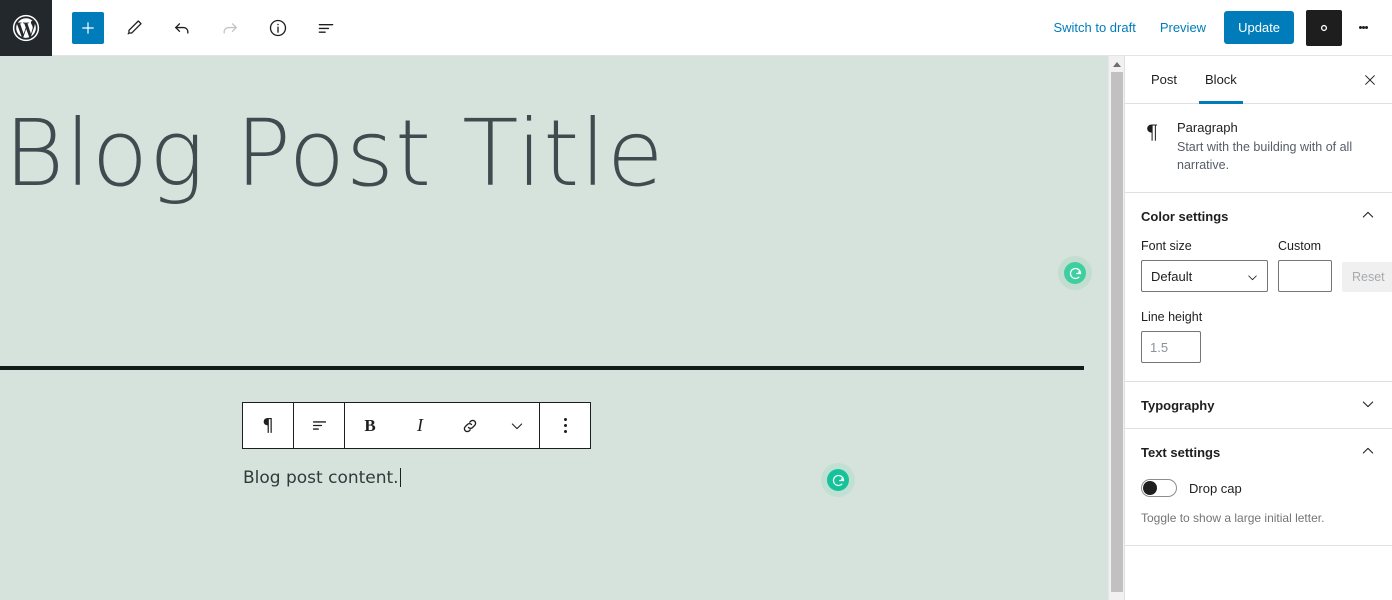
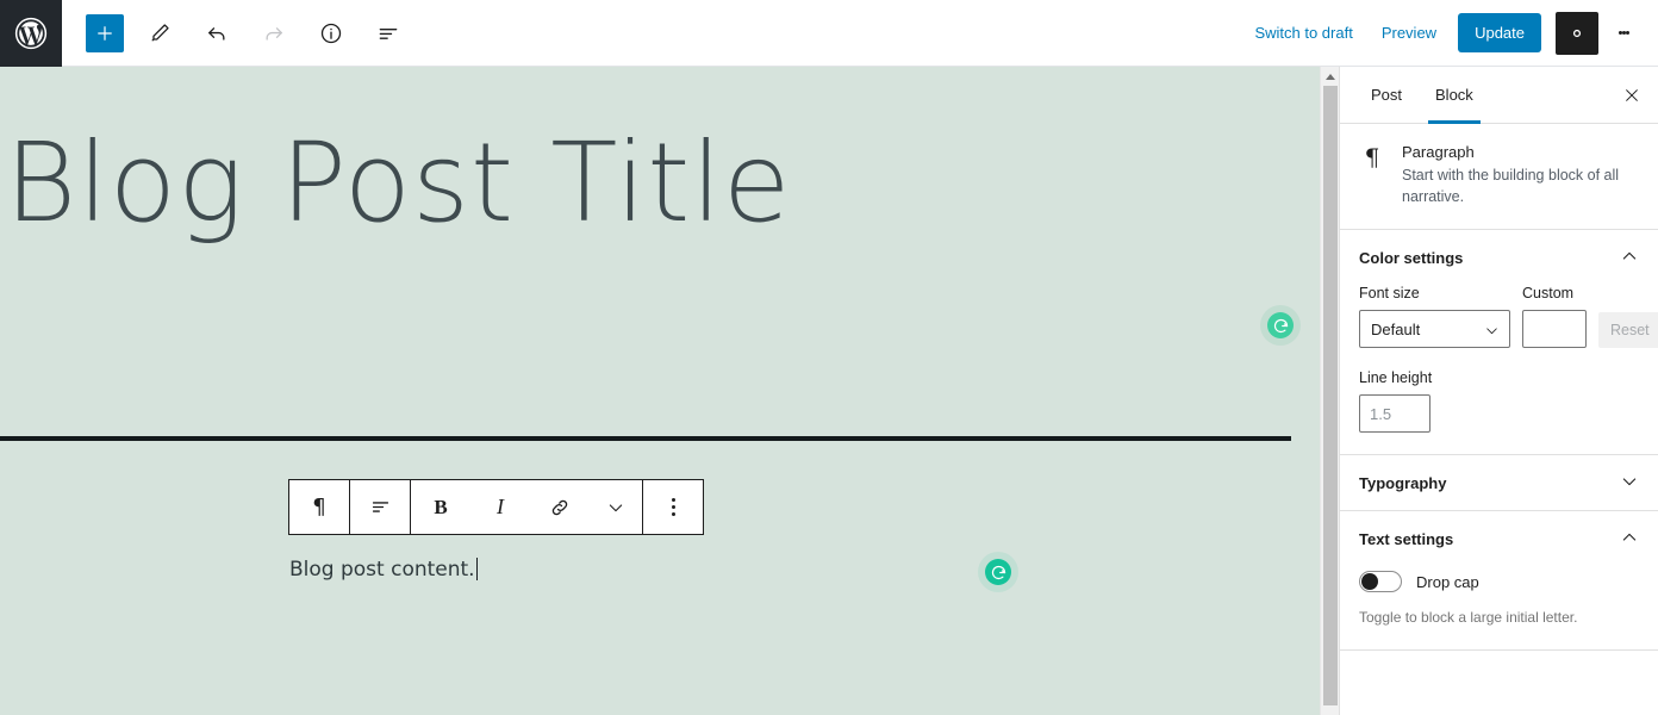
  Switch to draft
  Preview
  Update
  Blog Post Title
  Blog post content.
  ¶
  B
  I
  Post
  Block
  ¶
  Paragraph
- Start with the building with of all narrative.
+ Start with the building block of all narrative.
  Color settings
  Font size
  Default
  Custom
  Reset
  Line height
  1.5
  Typography
  Text settings
  Drop cap
- Toggle to show a large initial letter.
+ Toggle to block a large initial letter.
